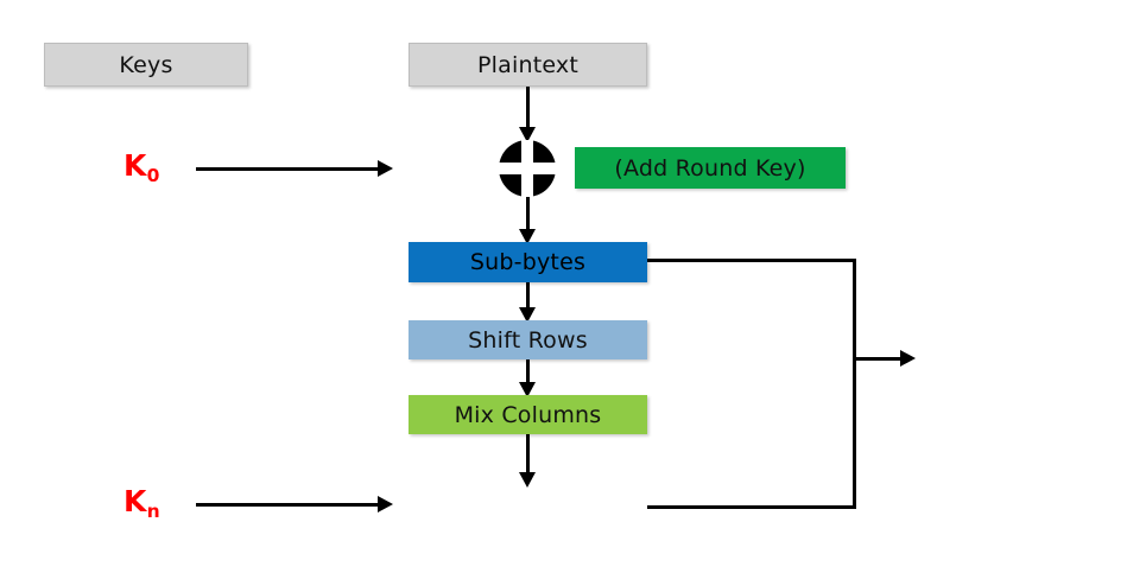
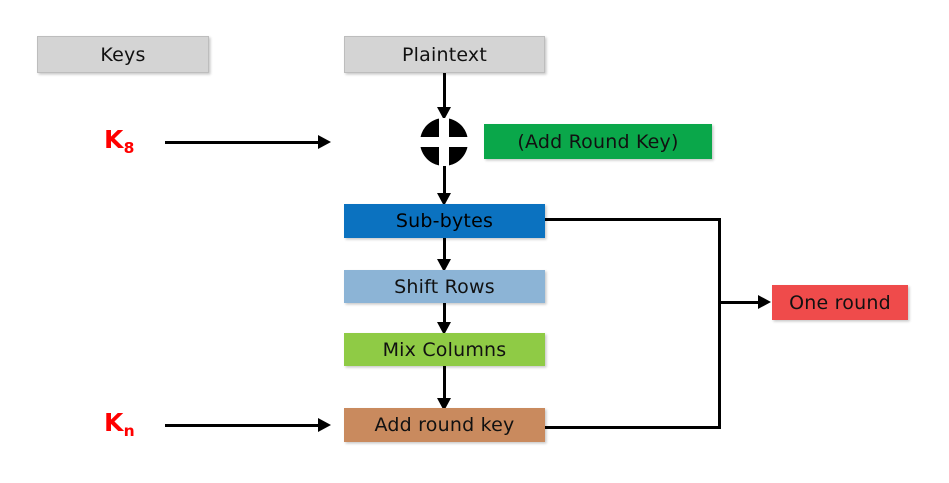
  Keys
  Plaintext
- K0
+ K8
  (Add Round Key)
  Sub-bytes
  Shift Rows
  Mix Columns
  Kn
+ Add round key
+ One round
